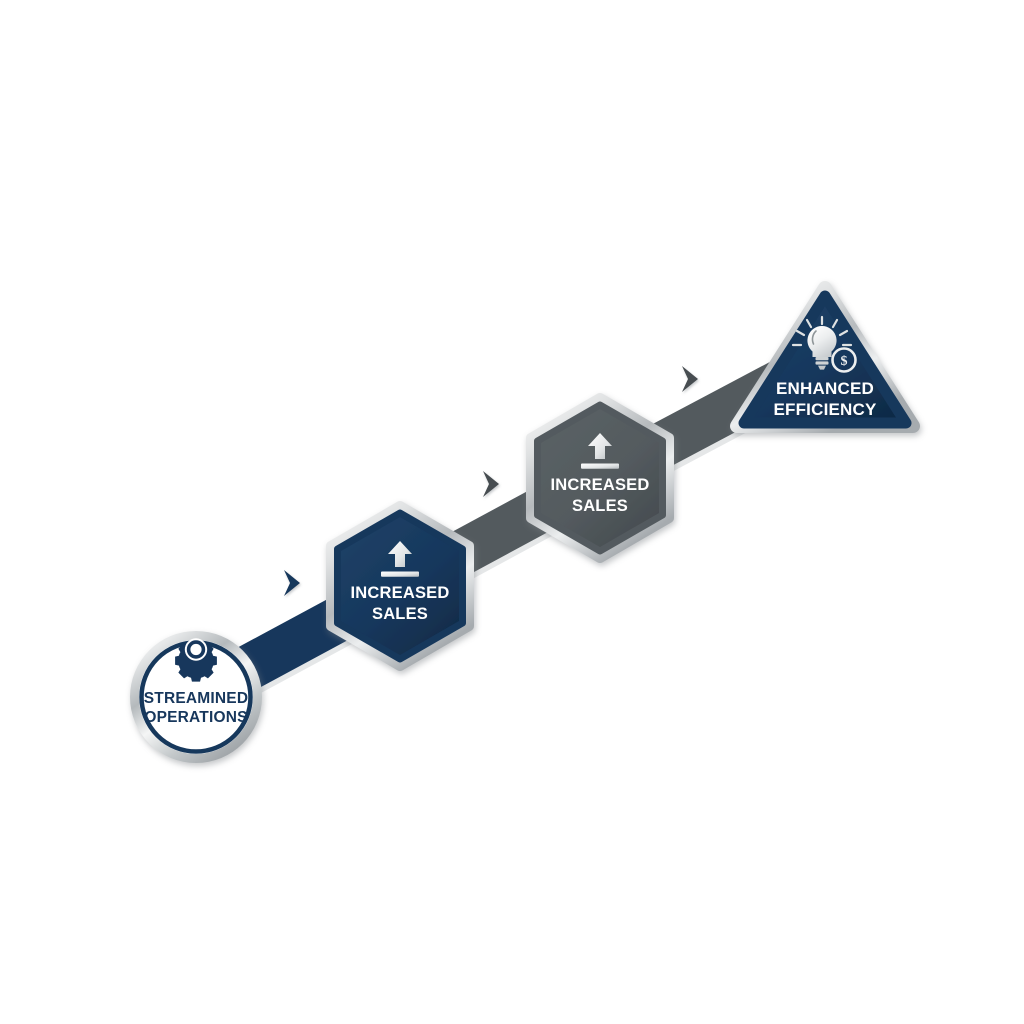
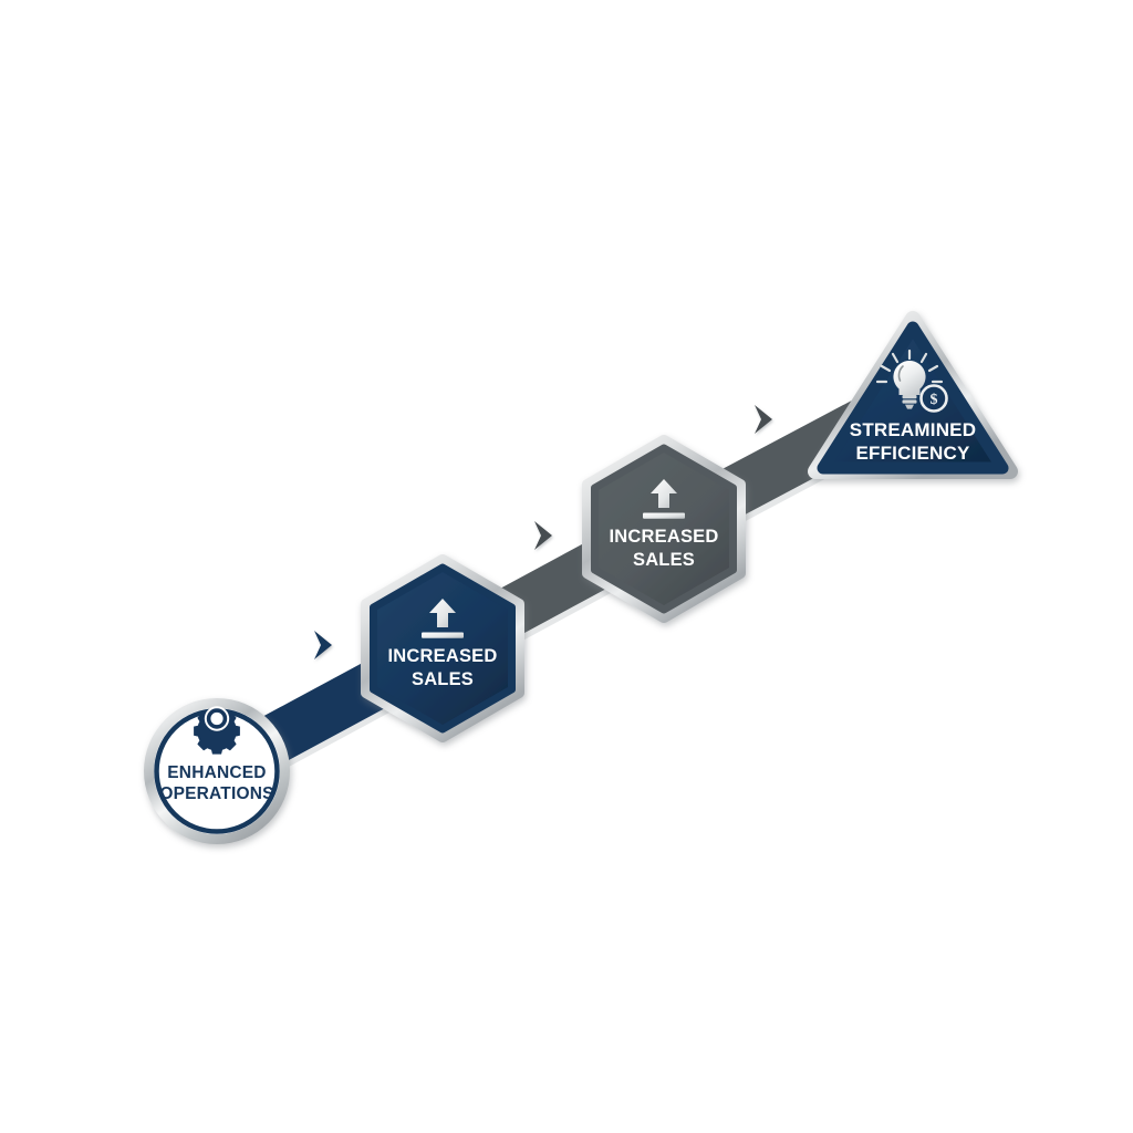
- STREAMINED
+ ENHANCED
  OPERATIONS
  INCREASED
  SALES
  INCREASED
  SALES
  $
- ENHANCED
+ STREAMINED
  EFFICIENCY
